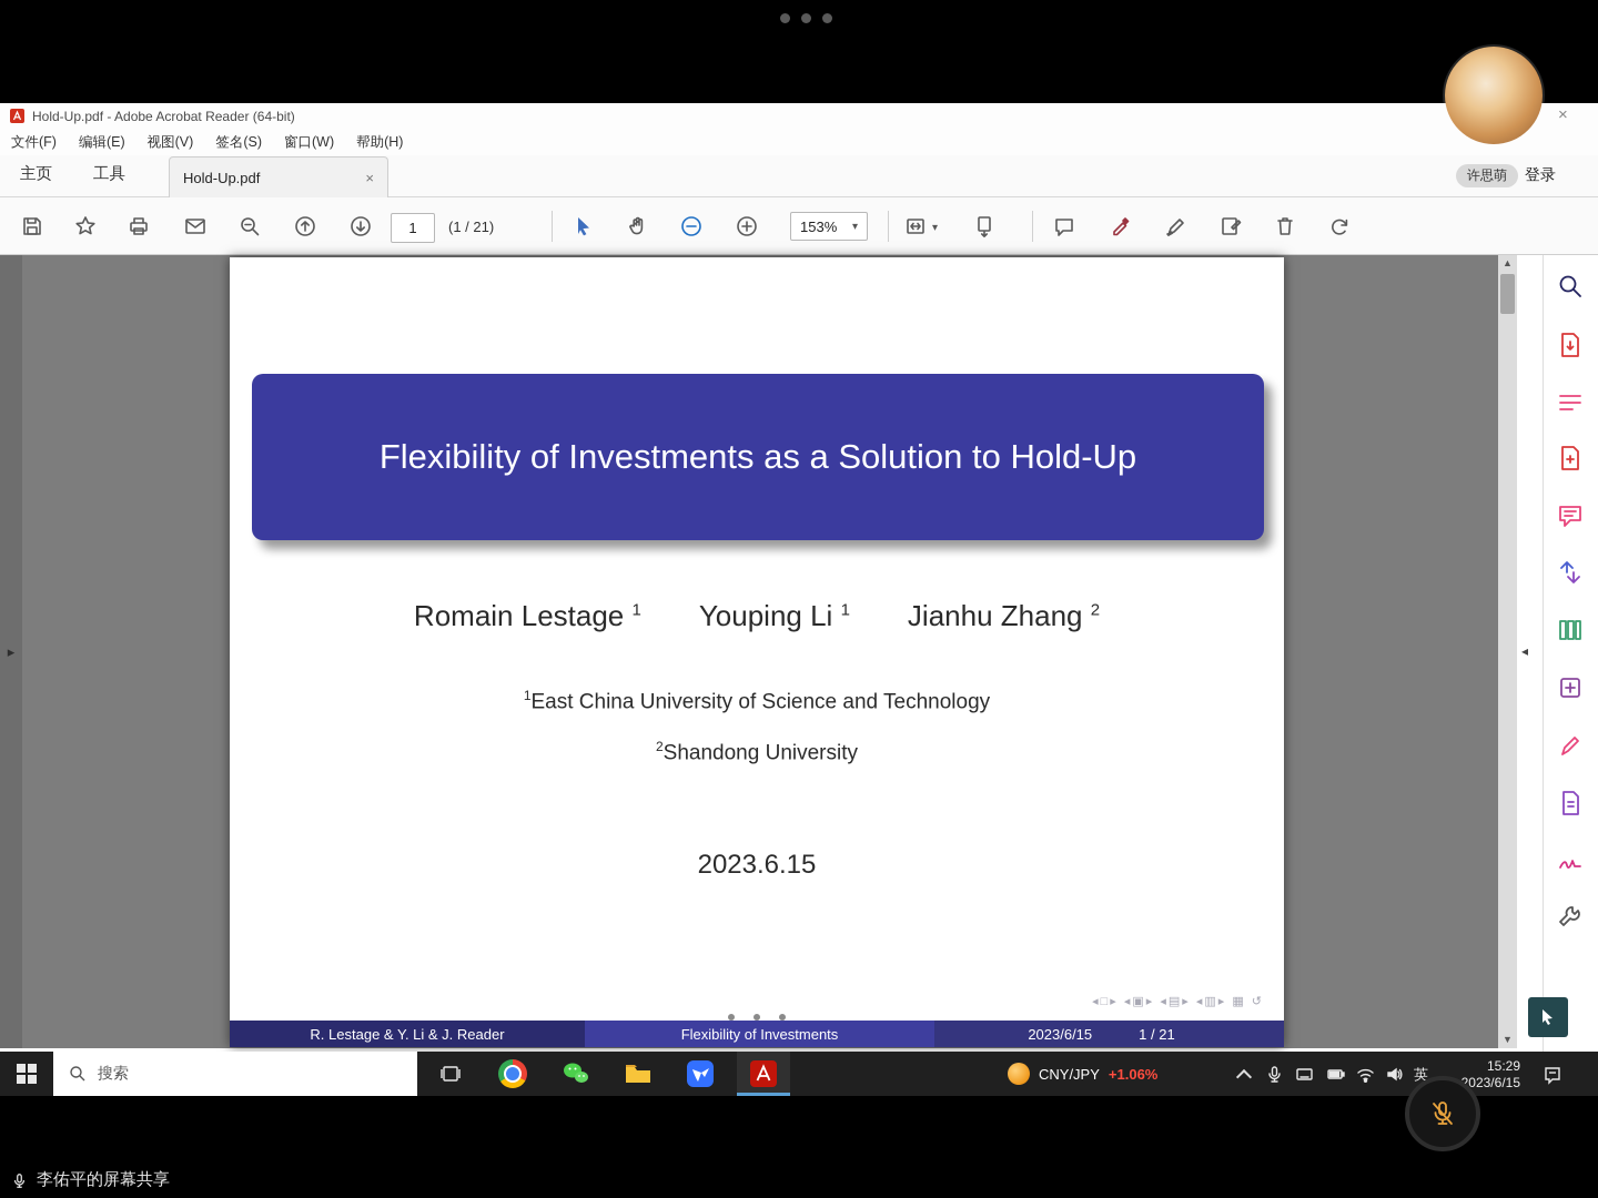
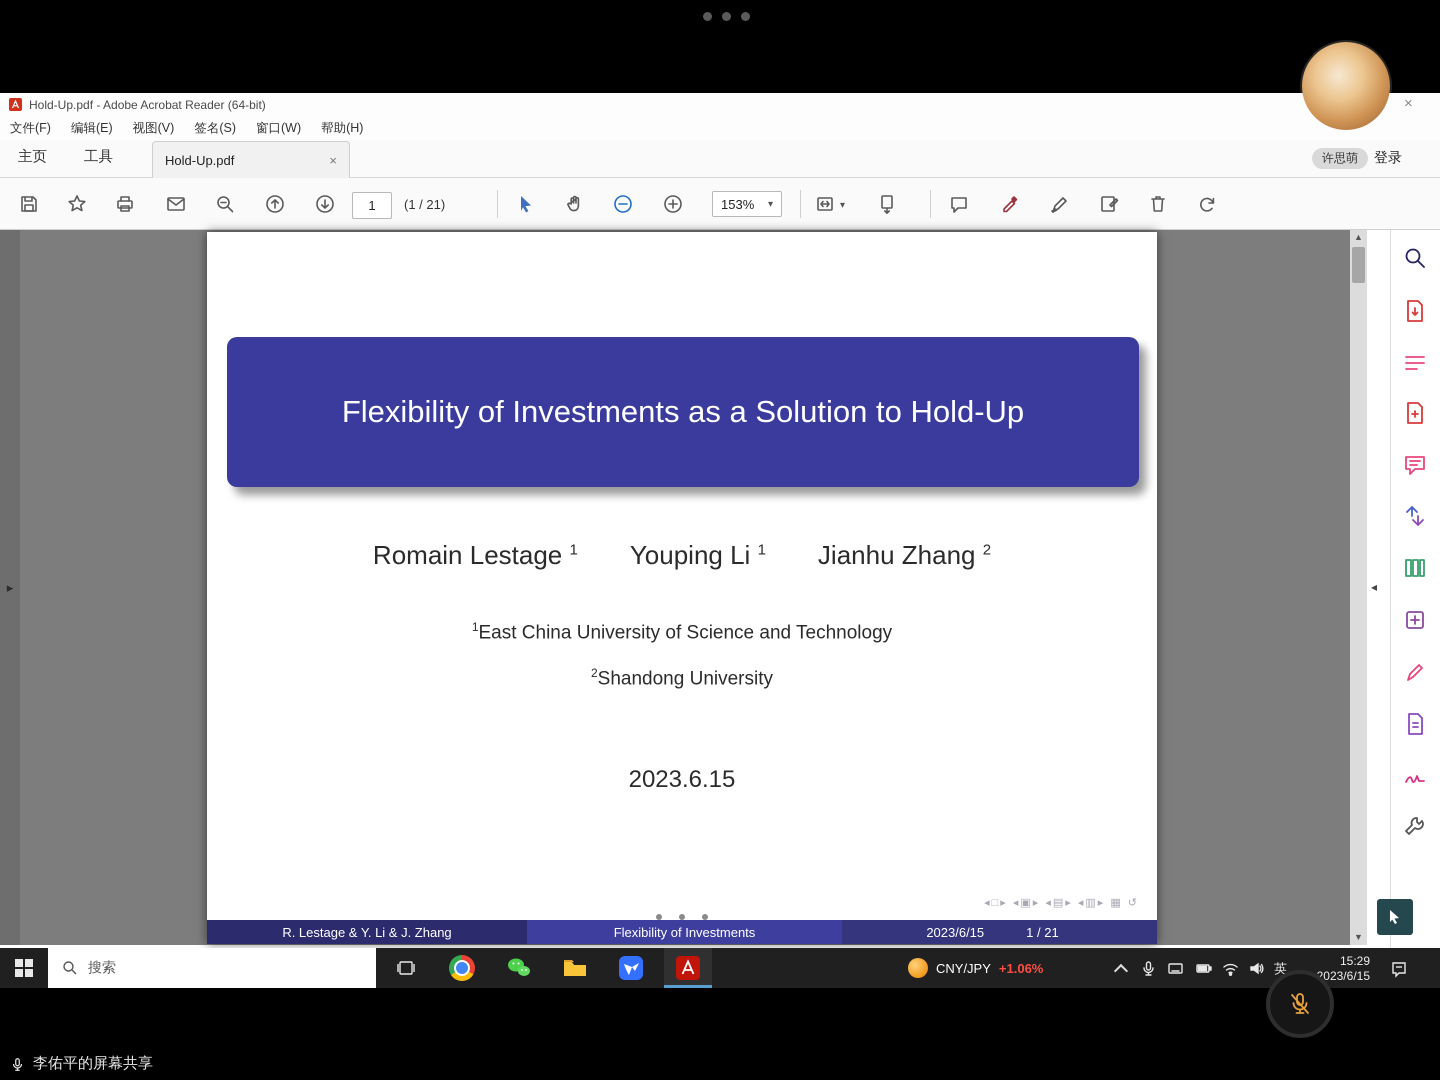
  Hold-Up.pdf - Adobe Acrobat Reader (64-bit)
  ×
  文件(F)
  编辑(E)
  视图(V)
  签名(S)
  窗口(W)
  帮助(H)
  主页
  工具
  Hold-Up.pdf
  ×
  许思萌
  登录
  1
  (1 / 21)
  153%
  ▾
  ▾
  ▸
  Flexibility of Investments as a Solution to Hold-Up
  Romain Lestage 1
  Youping Li 1
  Jianhu Zhang 2
  1East China University of Science and Technology
  2Shandong University
  2023.6.15
  ◂□▸ ◂▣▸ ◂▤▸ ◂▥▸ ▦ ↺
- R. Lestage & Y. Li & J. Reader
+ R. Lestage & Y. Li & J. Zhang
  Flexibility of Investments
  2023/6/15
  1 / 21
  ▲
  ▼
  ◂
  搜索
  CNY/JPY
  +1.06%
  英
  15:29
  023/6/15
  李佑平的屏幕共享
